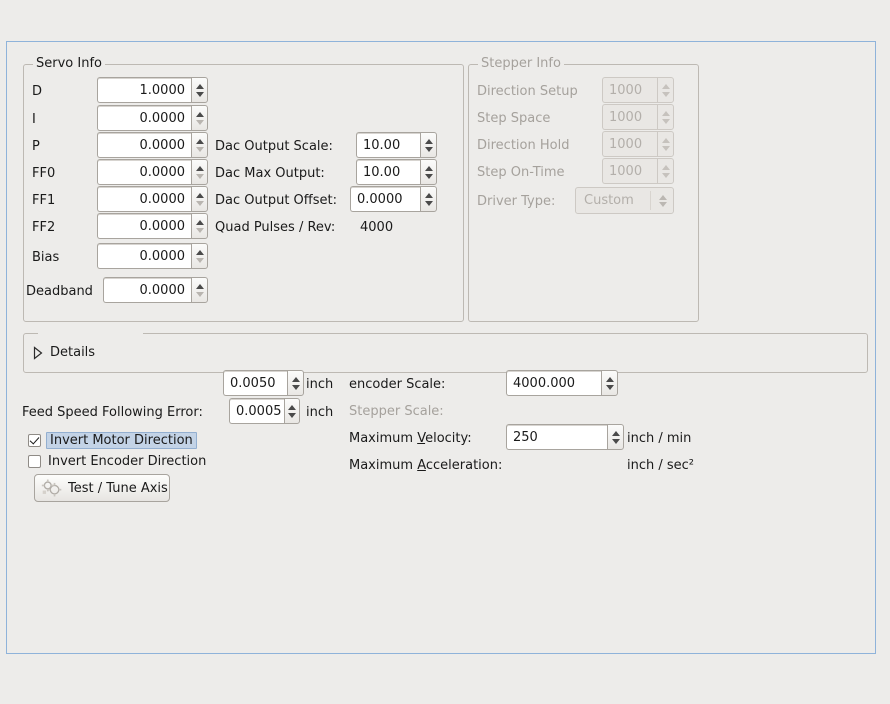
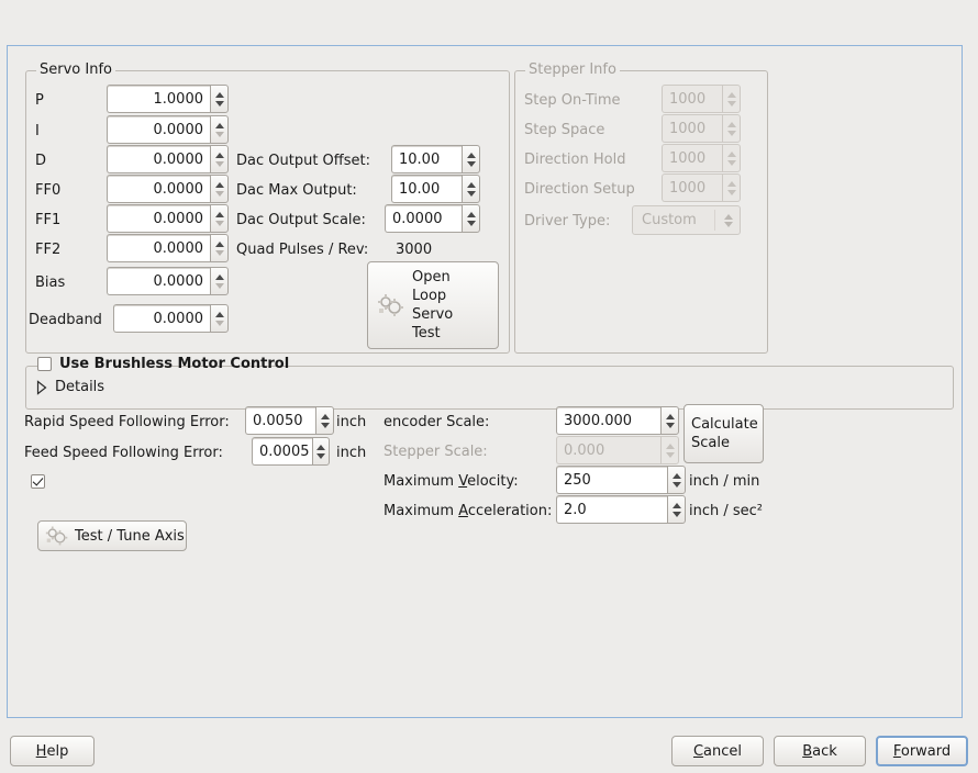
  Servo Info
- D
+ P
  I
- P
+ D
  FF0
  FF1
  FF2
  Bias
  Deadband
  1.0000
  0.0000
  0.0000
  0.0000
  0.0000
  0.0000
  0.0000
  0.0000
- Dac Output Scale:
+ Dac Output Offset:
  Dac Max Output:
- Dac Output Offset:
+ Dac Output Scale:
  10.00
  10.00
  0.0000
  Quad Pulses / Rev:
- 4000
+ 3000
+ Open
+ Loop
+ Servo
+ Test
  Stepper Info
- Direction Setup
+ Step On-Time
  Step Space
  Direction Hold
- Step On-Time
+ Direction Setup
  1000
  1000
  1000
  1000
  Driver Type:
  Custom
+ Use Brushless Motor Control
  Details
+ Rapid Speed Following Error:
  0.0050
  inch
  Feed Speed Following Error:
  0.0005
  inch
- Invert Motor Direction
- Invert Encoder Direction
  Test / Tune Axis
  encoder Scale:
- 4000.000
+ 3000.000
  Stepper Scale:
+ 0.000
+ Calculate
+ Scale
  Maximum Velocity:
  250
  inch / min
  Maximum Acceleration:
+ 2.0
  inch / sec²
+ Help
+ Cancel
+ Back
+ Forward
